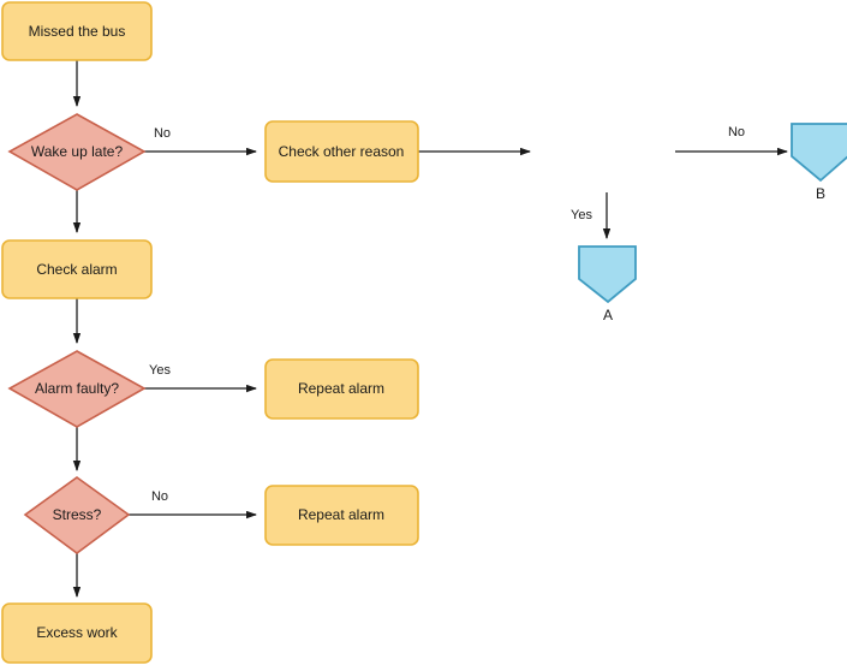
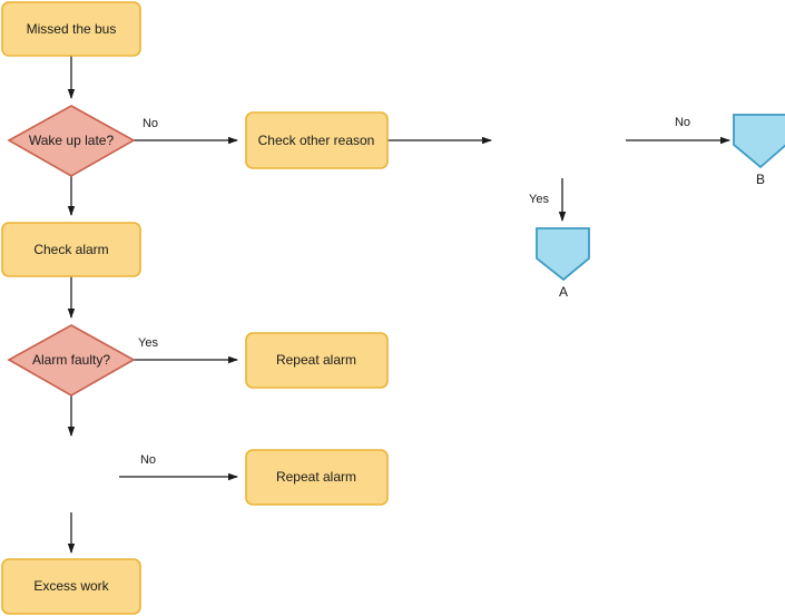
  Missed the bus
  Wake up late?
  Check other reason
  B
  A
  Check alarm
  Alarm faulty?
  Repeat alarm
- Stress?
  Repeat alarm
  Excess work
  No
  No
  Yes
  Yes
  No
